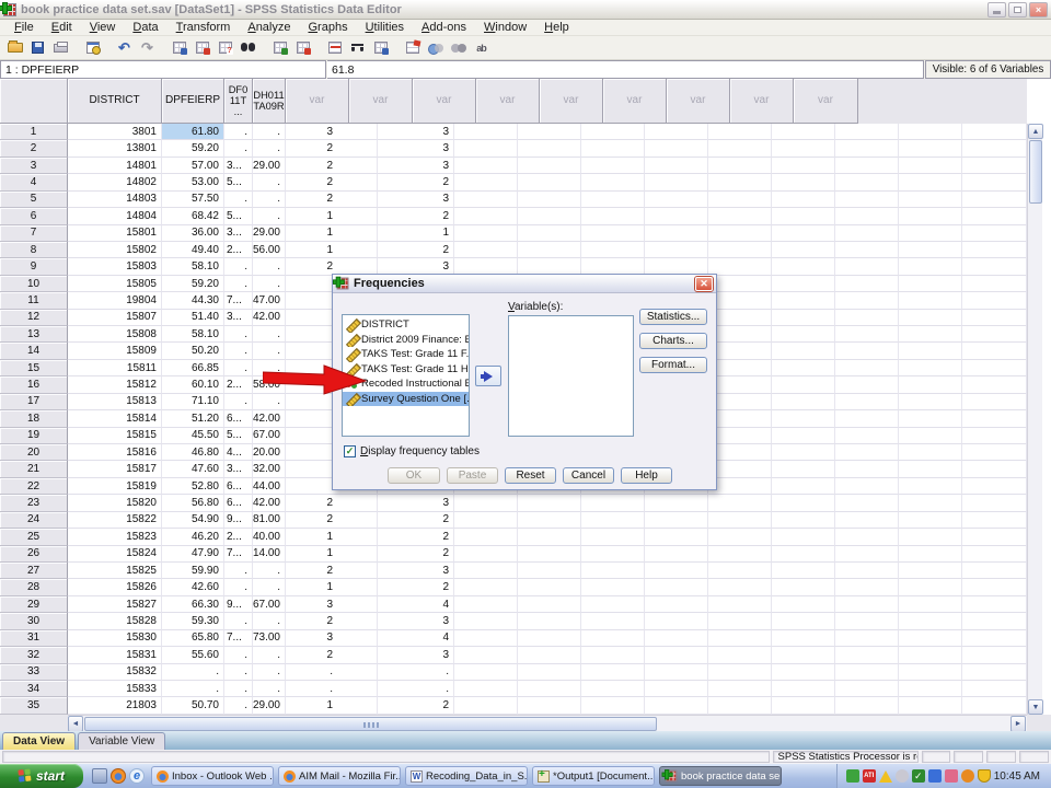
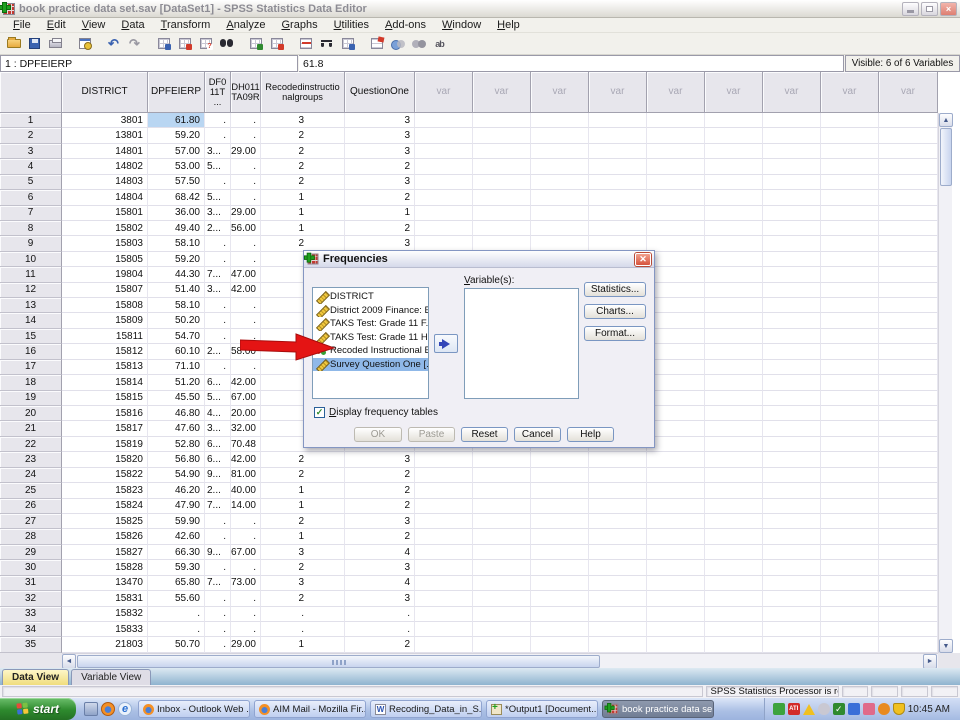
  book practice data set.sav [DataSet1] - SPSS Statistics Data Editor
  ×
  File
  Edit
  View
  Data
  Transform
  Analyze
  Graphs
  Utilities
  Add-ons
  Window
  Help
  ↶
  ↷
  ab
  1 : DPFEIERP
  61.8
  Visible: 6 of 6 Variables
  DISTRICT
  DPFEIERP
  DF0
  11T
  ...
  DH011
  TA09R
+ Recodedinstructio
+ nalgroups
+ QuestionOne
  var
  var
  var
  var
  var
  var
  var
  var
  var
  1
  3801
  61.80
  .
  .
  3
  3
  2
  13801
  59.20
  .
  .
  2
  3
  3
  14801
  57.00
  3...
  29.00
  2
  3
  4
  14802
  53.00
  5...
  .
  2
  2
  5
  14803
  57.50
  .
  .
  2
  3
  6
  14804
  68.42
  5...
  .
  1
  2
  7
  15801
  36.00
  3...
  29.00
  1
  1
  8
  15802
  49.40
  2...
  56.00
  1
  2
  9
  15803
  58.10
  .
  .
  2
  3
  10
  15805
  59.20
  .
  .
  11
  19804
  44.30
  7...
  47.00
  12
  15807
  51.40
  3...
  42.00
  13
  15808
  58.10
  .
  .
  14
  15809
  50.20
  .
  .
  15
  15811
- 66.85
+ 54.70
  .
  .
  16
  15812
  60.10
  2...
  58.00
  17
  15813
  71.10
  .
  .
  18
  15814
  51.20
  6...
  42.00
  19
  15815
  45.50
  5...
  67.00
  20
  15816
  46.80
  4...
  20.00
  21
  15817
  47.60
  3...
  32.00
  22
  15819
  52.80
  6...
- 44.00
+ 70.48
  23
  15820
  56.80
  6...
  42.00
  2
  3
  24
  15822
  54.90
  9...
  81.00
  2
  2
  25
  15823
  46.20
  2...
  40.00
  1
  2
  26
  15824
  47.90
  7...
  14.00
  1
  2
  27
  15825
  59.90
  .
  .
  2
  3
  28
  15826
  42.60
  .
  .
  1
  2
  29
  15827
  66.30
  9...
  67.00
  3
  4
  30
  15828
  59.30
  .
  .
  2
  3
  31
- 15830
+ 13470
  65.80
  7...
  73.00
  3
  4
  32
  15831
  55.60
  .
  .
  2
  3
  33
  15832
  .
  .
  .
  .
  .
  34
  15833
  .
  .
  .
  .
  .
  35
  21803
  50.70
  .
  29.00
  1
  2
  Data View
  Variable View
  SPSS Statistics Processor is r
  start
  e
  Inbox - Outlook Web .
  AIM Mail - Mozilla Fir.
  W
  Recoding_Data_in_S.
  *Output1 [Document..
  book practice data se
  ✓
  10:45 AM
  Frequencies
  ✕
  DISTRICT
  District 2009 Finance: E
  TAKS Test: Grade 11 F.
  TAKS Test: Grade 11 H
  Recoded Instructional E
  Survey Question One [.
  Variable(s):
  Statistics...
  Charts...
  Format...
  ✓
  Display frequency tables
  OK
  Paste
  Reset
  Cancel
  Help
